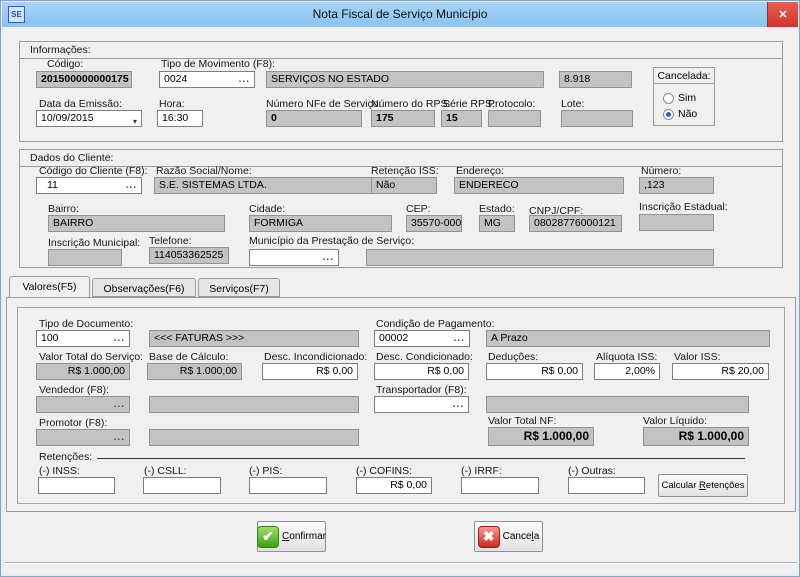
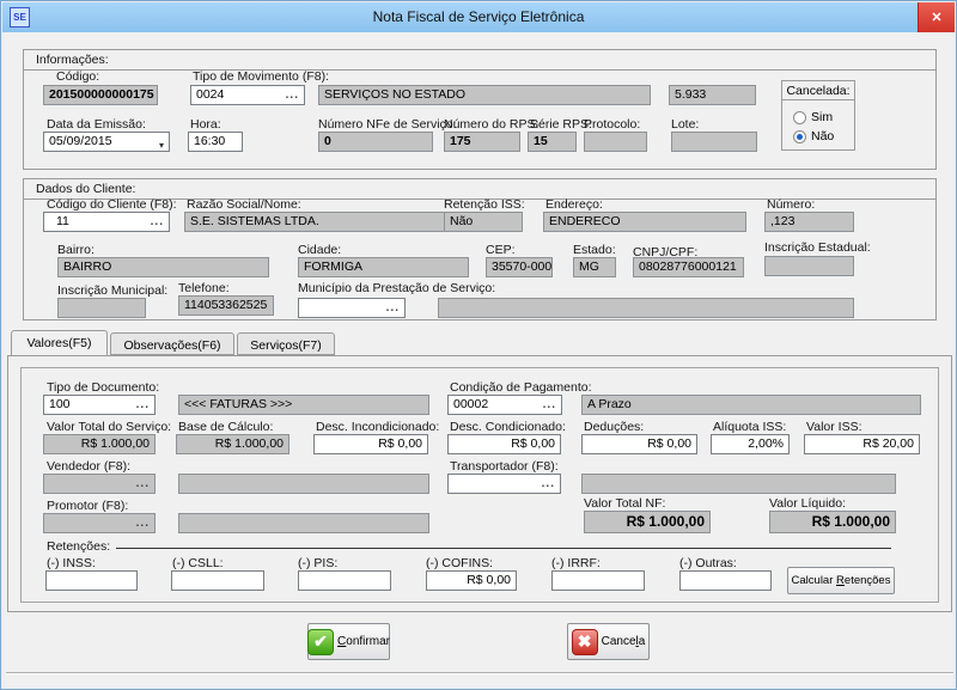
  SE
- Nota Fiscal de Serviço Município
+ Nota Fiscal de Serviço Eletrônica
  ✕
  Informações:
  Código:
  201500000000175
  Tipo de Movimento (F8):
  0024
  ...
  SERVIÇOS NO ESTADO
- 8.918
+ 5.933
  Cancelada:
  Sim
  Não
  Data da Emissão:
- 10/09/2015
+ 05/09/2015
  ▾
  Hora:
  16:30
  Número NFe de Serviço:
  0
  Número do RPS:
  175
  Série RPS:
  15
  Protocolo:
  Lote:
  Dados do Cliente:
  Código do Cliente (F8):
  11
  ...
  Razão Social/Nome:
  S.E. SISTEMAS LTDA.
  Retenção ISS:
  Não
  Endereço:
  ENDERECO
  Número:
  ,123
  Bairro:
  BAIRRO
  Cidade:
  FORMIGA
  CEP:
  35570-000
  Estado:
  MG
  CNPJ/CPF:
  08028776000121
  Inscrição Estadual:
  Inscrição Municipal:
  Telefone:
  114053362525
  Município da Prestação de Serviço:
  ...
  Valores(F5)
  Observações(F6)
  Serviços(F7)
  Tipo de Documento:
  100
  ...
  <<< FATURAS >>>
  Condição de Pagamento:
  00002
  ...
  A Prazo
  Valor Total do Serviço:
  R$ 1.000,00
  Base de Cálculo:
  R$ 1.000,00
  Desc. Incondicionado:
  R$ 0,00
  Desc. Condicionado:
  R$ 0,00
  Deduções:
  R$ 0,00
  Alíquota ISS:
  2,00%
  Valor ISS:
  R$ 20,00
  Vendedor (F8):
  ...
  Transportador (F8):
  ...
  Promotor (F8):
  ...
  Valor Total NF:
  R$ 1.000,00
  Valor Líquido:
  R$ 1.000,00
  Retenções:
  (-) INSS:
  (-) CSLL:
  (-) PIS:
  (-) COFINS:
  R$ 0,00
  (-) IRRF:
  (-) Outras:
  Calcular Retenções
  ✔
  Confirmar
  ✖
  Cancela
